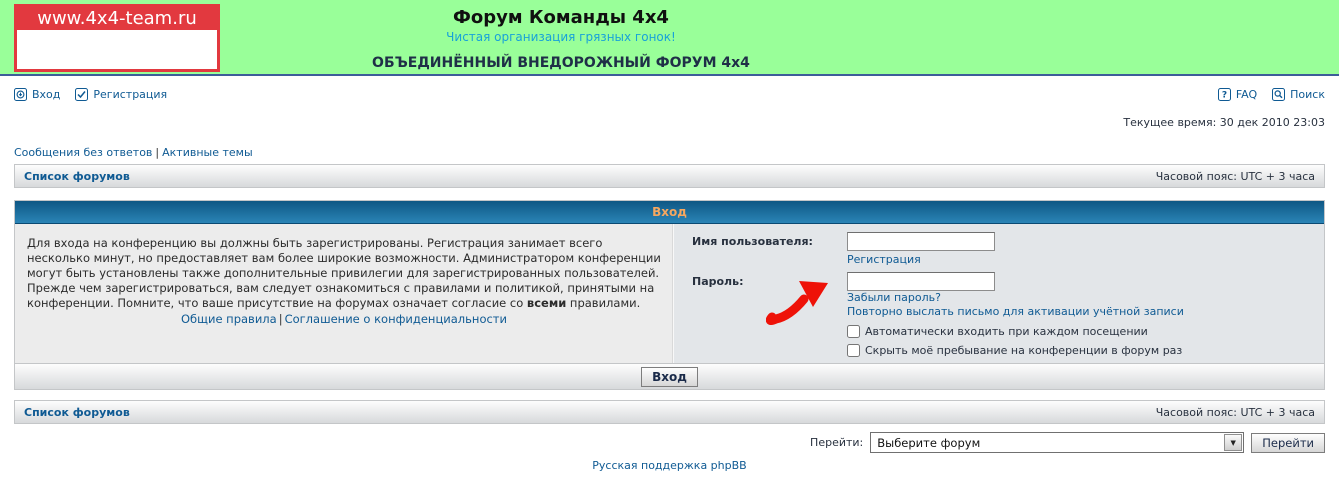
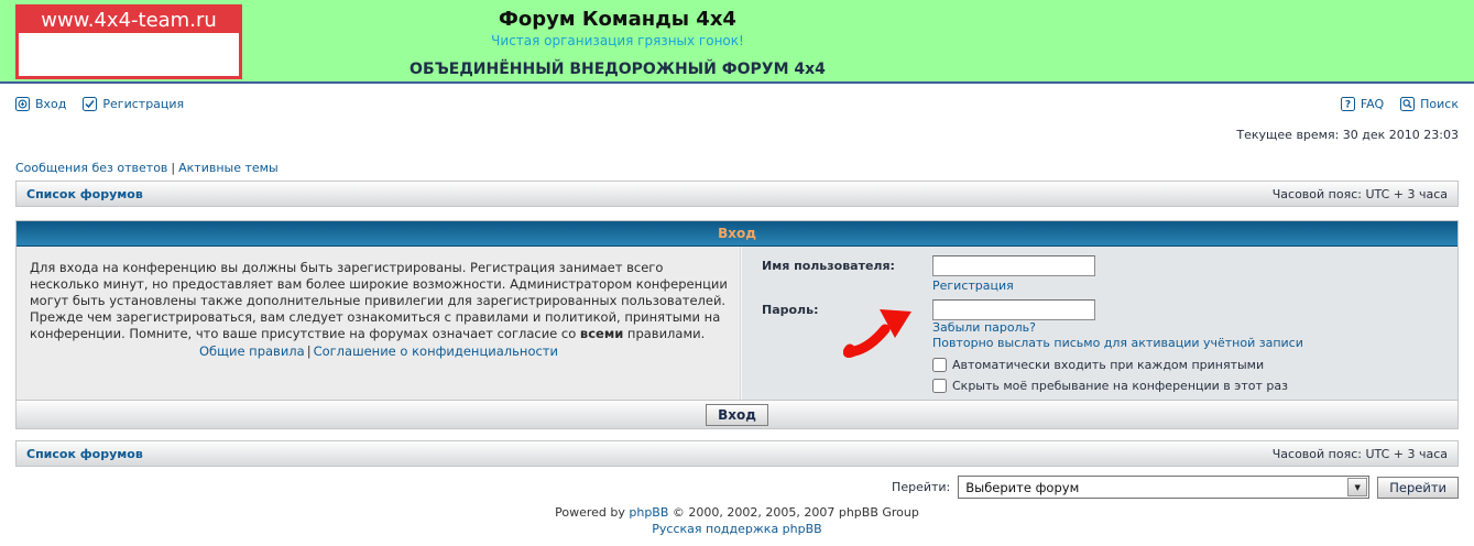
  www.4x4-team.ru
  Форум Команды 4x4
  Чистая организация грязных гонок!
  ОБЪЕДИНЁННЫЙ ВНЕДОРОЖНЫЙ ФОРУМ 4x4
  Вход
  Регистрация
  ?
  FAQ
  Поиск
  Текущее время: 30 дек 2010 23:03
  Сообщения без ответов | Активные темы
  Список форумов
  Часовой пояс: UTC + 3 часа
  Вход
  Для входа на конференцию вы должны быть зарегистрированы. Регистрация занимает всего несколько минут, но предоставляет вам более широкие возможности. Администратором конференции могут быть установлены также дополнительные привилегии для зарегистрированных пользователей. Прежде чем зарегистрироваться, вам следует ознакомиться с правилами и политикой, принятыми на конференции. Помните, что ваше присутствие на форумах означает согласие со всеми правилами.
  Общие правила | Соглашение о конфиденциальности
  Имя пользователя:
  Регистрация
  Пароль:
  Забыли пароль?
  Повторно выслать письмо для активации учётной записи
- Автоматически входить при каждом посещении
+ Автоматически входить при каждом принятыми
- Скрыть моё пребывание на конференции в форум раз
+ Скрыть моё пребывание на конференции в этот раз
  Вход
  Список форумов
  Часовой пояс: UTC + 3 часа
  Перейти:
  Выберите форум
  ▼
  Перейти
+ Powered by phpBB © 2000, 2002, 2005, 2007 phpBB Group
  Русская поддержка phpBB
